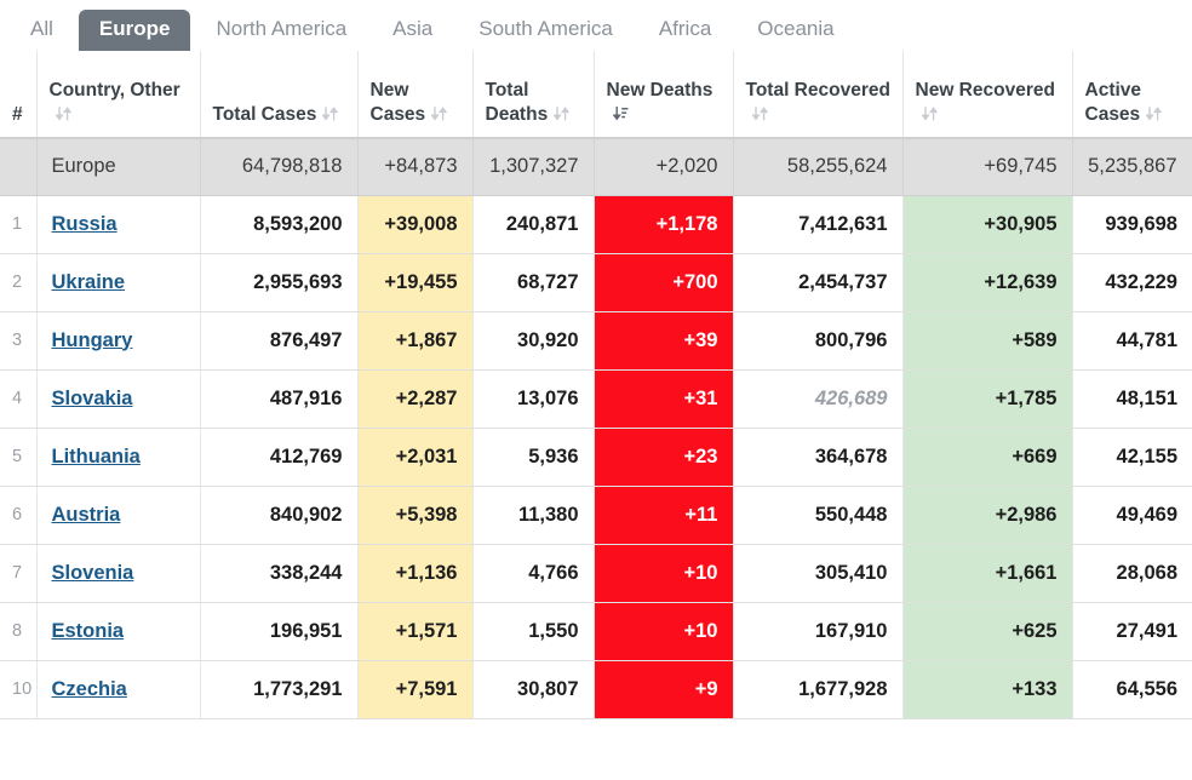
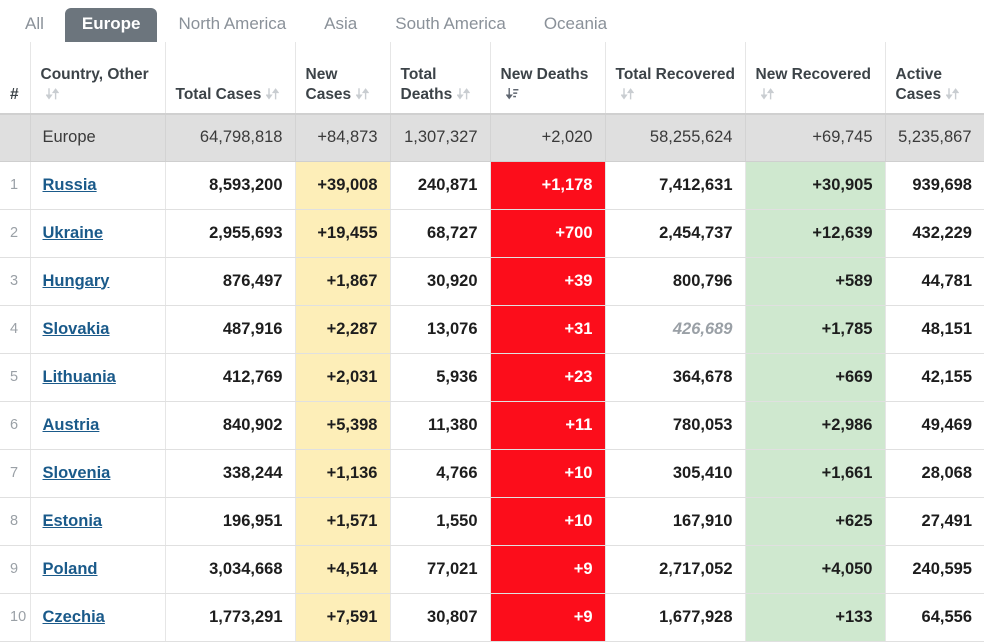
  All
  Europe
  North America
  Asia
  South America
- Africa
  Oceania
  #	Country, Other	Total Cases	New Cases	Total Deaths	New Deaths	Total Recovered	New Recovered	Active Cases
  	Europe	64,798,818	+84,873	1,307,327	+2,020	58,255,624	+69,745	5,235,867
  1	Russia	8,593,200	+39,008	240,871	+1,178	7,412,631	+30,905	939,698
  2	Ukraine	2,955,693	+19,455	68,727	+700	2,454,737	+12,639	432,229
  3	Hungary	876,497	+1,867	30,920	+39	800,796	+589	44,781
  4	Slovakia	487,916	+2,287	13,076	+31	426,689	+1,785	48,151
  5	Lithuania	412,769	+2,031	5,936	+23	364,678	+669	42,155
- 6	Austria	840,902	+5,398	11,380	+11	550,448	+2,986	49,469
+ 6	Austria	840,902	+5,398	11,380	+11	780,053	+2,986	49,469
  7	Slovenia	338,244	+1,136	4,766	+10	305,410	+1,661	28,068
  8	Estonia	196,951	+1,571	1,550	+10	167,910	+625	27,491
+ 9	Poland	3,034,668	+4,514	77,021	+9	2,717,052	+4,050	240,595
  10	Czechia	1,773,291	+7,591	30,807	+9	1,677,928	+133	64,556
